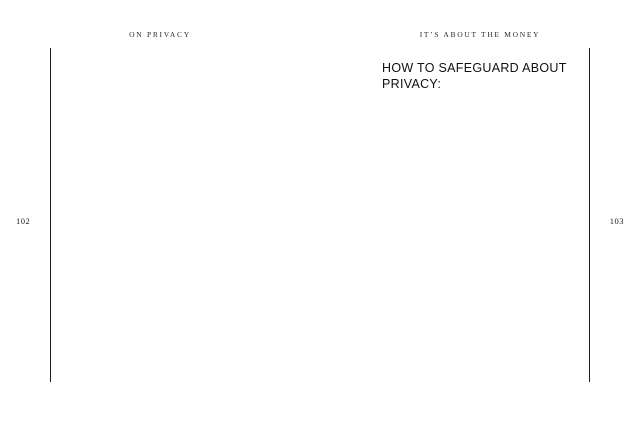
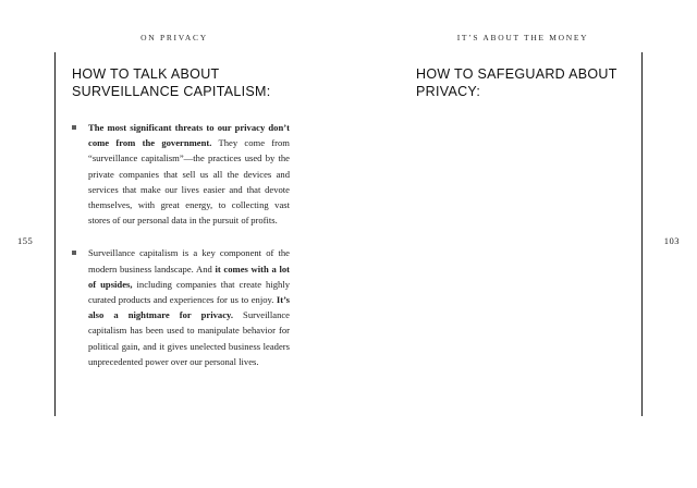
  ON PRIVACY
- 102
+ 155
+ HOW TO TALK ABOUT SURVEILLANCE CAPITALISM:
+ The most significant threats to our privacy don’t come from the government. They come from “surveillance capitalism”—the practices used by the private companies that sell us all the devices and services that make our lives easier and that devote themselves, with great energy, to collecting vast stores of our personal data in the pursuit of profits.
+ Surveillance capitalism is a key component of the modern business landscape. And it comes with a lot of upsides, including companies that create highly curated products and experiences for us to enjoy. It’s also a nightmare for privacy. Surveillance capitalism has been used to manipulate behavior for political gain, and it gives unelected business leaders unprecedented power over our personal lives.
  IT’S ABOUT THE MONEY
  103
  HOW TO SAFEGUARD ABOUT PRIVACY:
